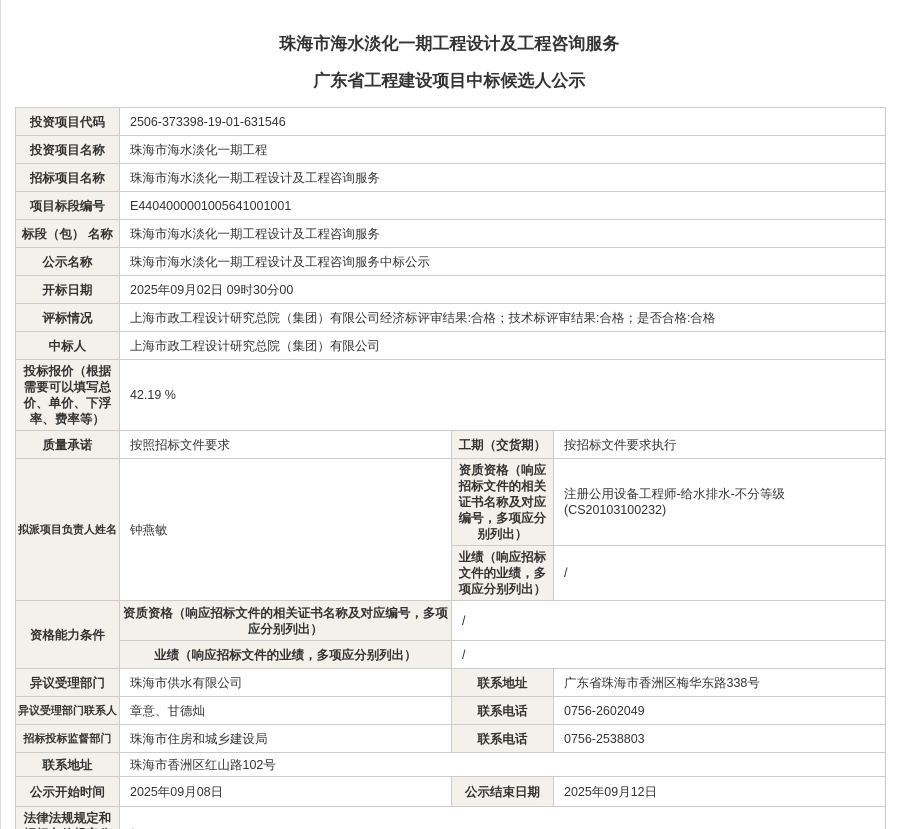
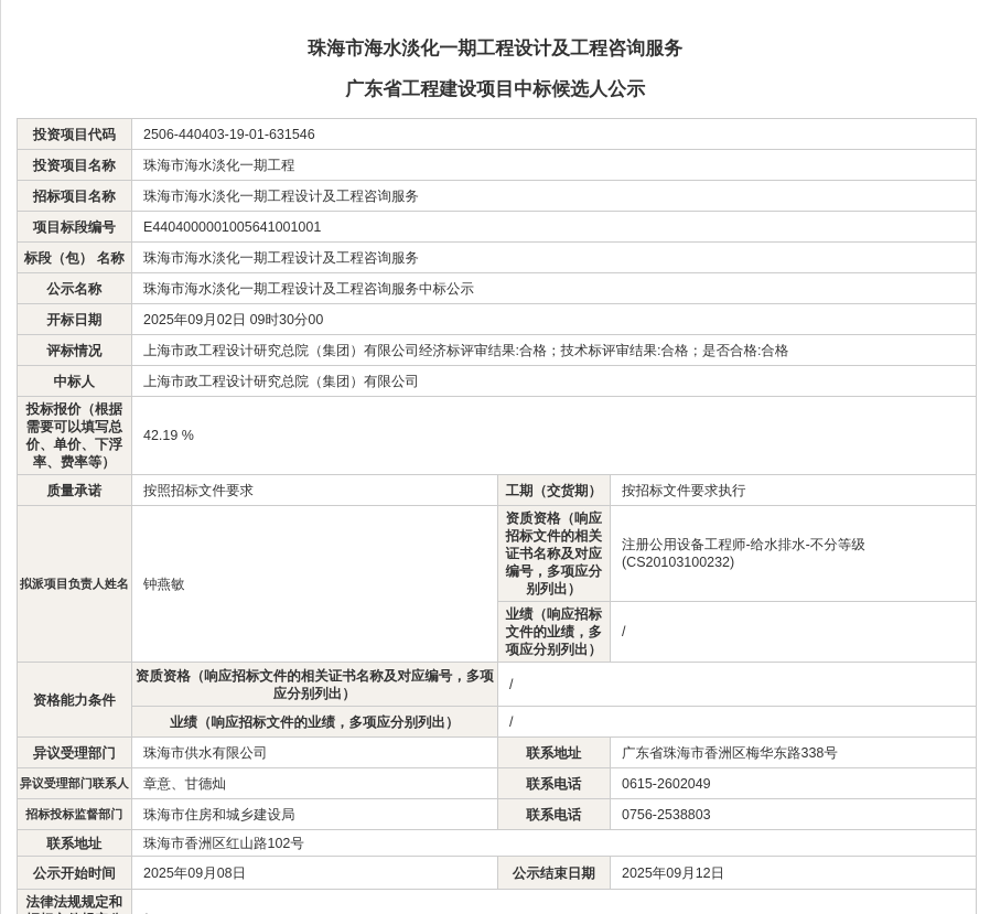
  珠海市海水淡化一期工程设计及工程咨询服务
  广东省工程建设项目中标候选人公示
- 投资项目代码	2506-373398-19-01-631546
+ 投资项目代码	2506-440403-19-01-631546
  投资项目名称	珠海市海水淡化一期工程
  招标项目名称	珠海市海水淡化一期工程设计及工程咨询服务
  项目标段编号	E4404000001005641001001
  标段（包） 名称	珠海市海水淡化一期工程设计及工程咨询服务
  公示名称	珠海市海水淡化一期工程设计及工程咨询服务中标公示
  开标日期	2025年09月02日 09时30分00
  评标情况	上海市政工程设计研究总院（集团）有限公司经济标评审结果:合格；技术标评审结果:合格；是否合格:合格
  中标人	上海市政工程设计研究总院（集团）有限公司
  投标报价（根据需要可以填写总价、单价、下浮率、费率等）	42.19 %
  质量承诺	按照招标文件要求	工期（交货期）	按招标文件要求执行
  拟派项目负责人姓名	钟燕敏	资质资格（响应招标文件的相关证书名称及对应编号，多项应分别列出）	注册公用设备工程师-给水排水-不分等级(CS20103100232)
  业绩（响应招标文件的业绩，多项应分别列出）	/
  资格能力条件	资质资格（响应招标文件的相关证书名称及对应编号，多项应分别列出）	/
  业绩（响应招标文件的业绩，多项应分别列出）	/
  异议受理部门	珠海市供水有限公司	联系地址	广东省珠海市香洲区梅华东路338号
- 异议受理部门联系人	章意、甘德灿	联系电话	0756-2602049
+ 异议受理部门联系人	章意、甘德灿	联系电话	0615-2602049
  招标投标监督部门	珠海市住房和城乡建设局	联系电话	0756-2538803
  联系地址	珠海市香洲区红山路102号
  公示开始时间	2025年09月08日	公示结束日期	2025年09月12日
